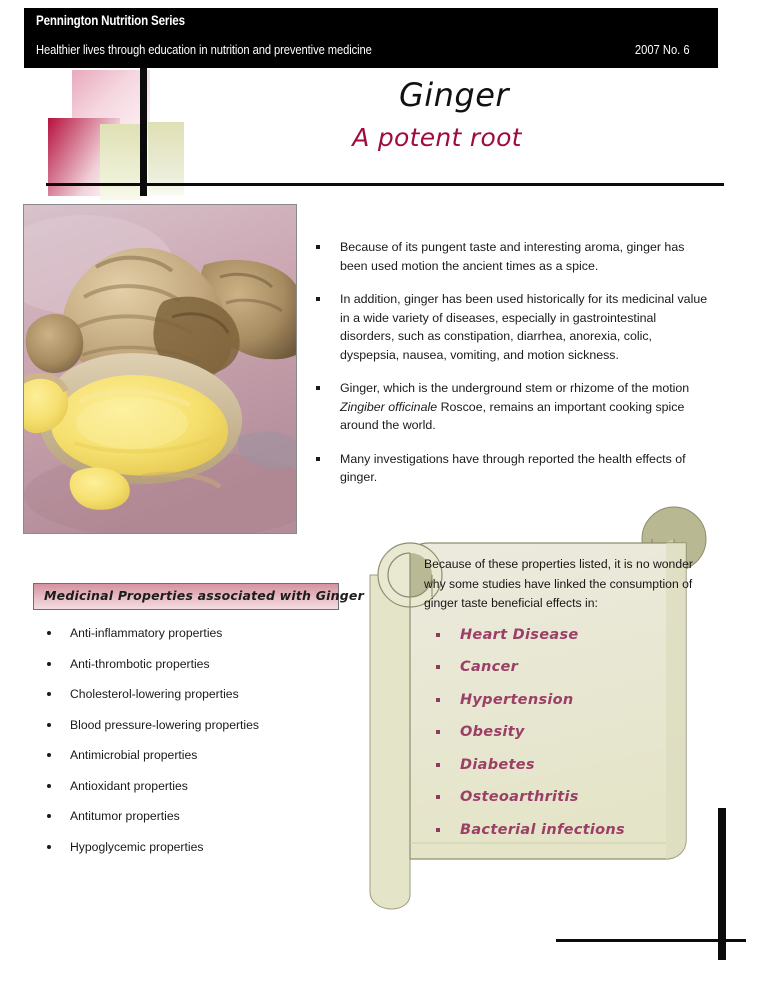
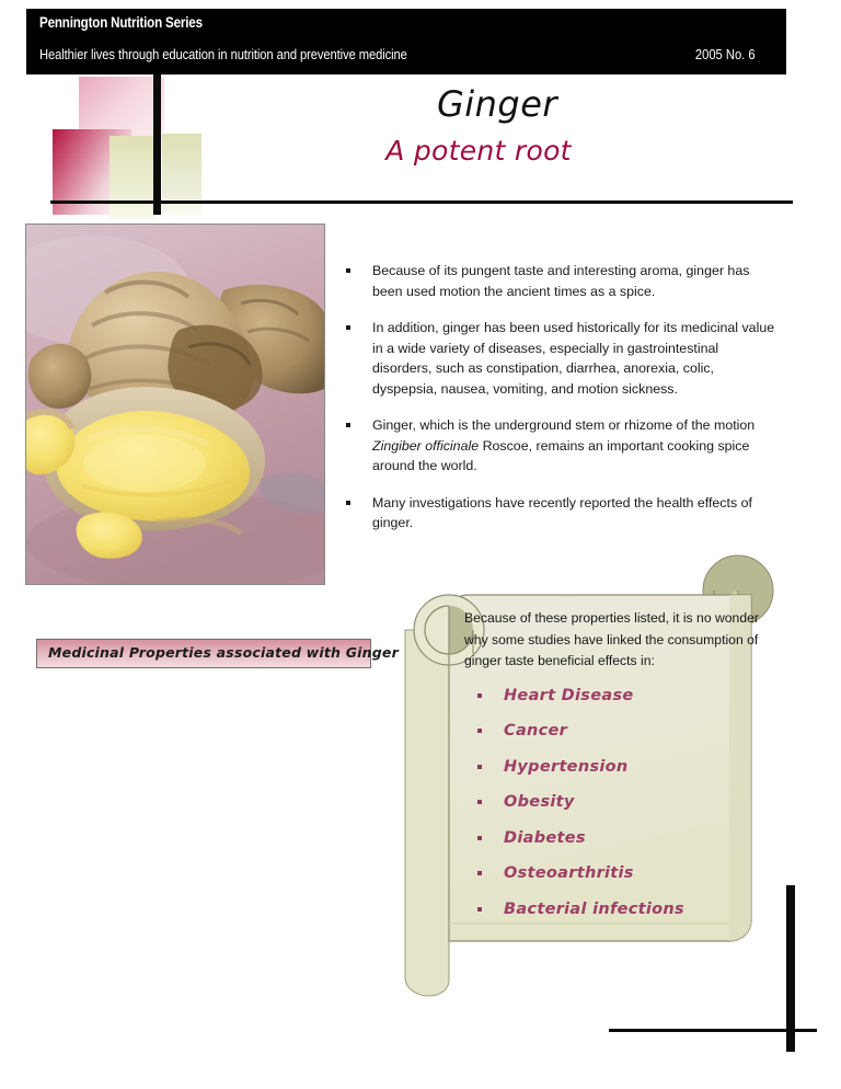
  Pennington Nutrition Series
  Healthier lives through education in nutrition and preventive medicine
- 2007 No. 6
+ 2005 No. 6
  Ginger
  A potent root
  Because of its pungent taste and interesting aroma, ginger has been used motion the ancient times as a spice.
  In addition, ginger has been used historically for its medicinal value in a wide variety of diseases, especially in gastrointestinal disorders, such as constipation, diarrhea, anorexia, colic, dyspepsia, nausea, vomiting, and motion sickness.
  Ginger, which is the underground stem or rhizome of the motion Zingiber officinale Roscoe, remains an important cooking spice around the world.
- Many investigations have through reported the health effects of ginger.
+ Many investigations have recently reported the health effects of ginger.
  Medicinal Properties associated with Ginger
- Anti-inflammatory properties
- Anti-thrombotic properties
- Cholesterol-lowering properties
- Blood pressure-lowering properties
- Antimicrobial properties
- Antioxidant properties
- Antitumor properties
- Hypoglycemic properties
  Because of these properties listed, it is no wonder why some studies have linked the consumption of ginger taste beneficial effects in:
  Heart Disease
  Cancer
  Hypertension
  Obesity
  Diabetes
  Osteoarthritis
  Bacterial infections
